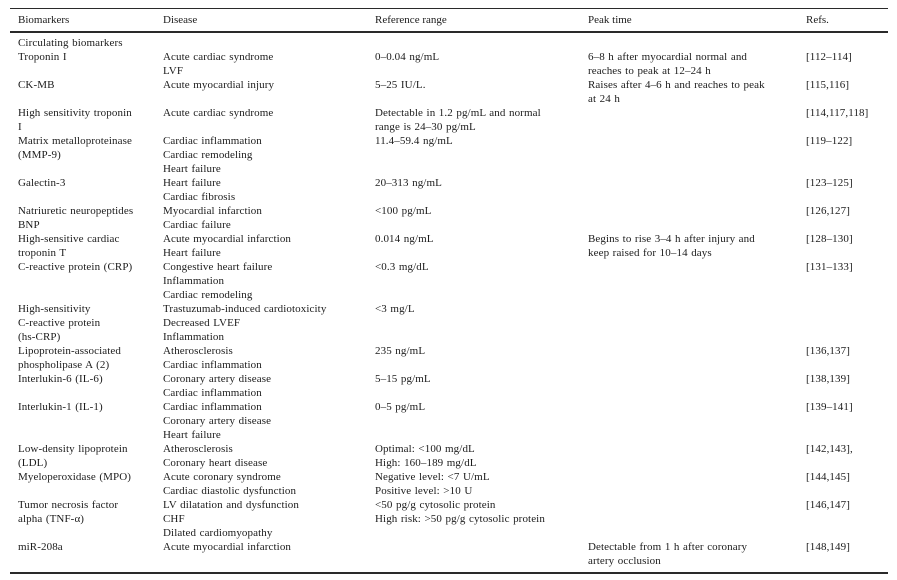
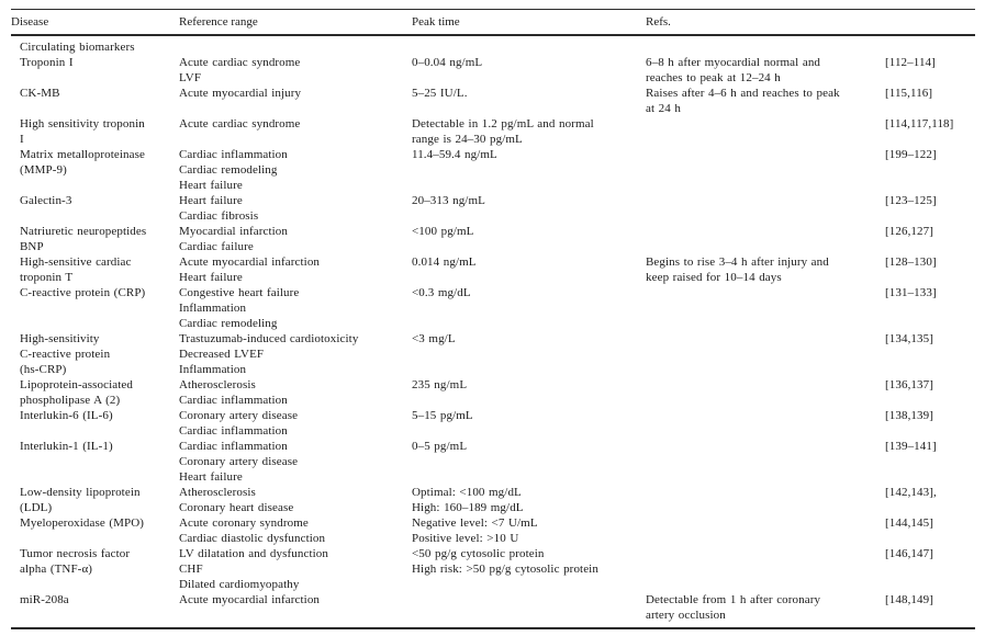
- Biomarkers
  Disease
  Reference range
  Peak time
  Refs.
  Circulating biomarkers
  Troponin I
  Acute cardiac syndrome
  LVF
  0–0.04 ng/mL
  6–8 h after myocardial normal and
  reaches to peak at 12–24 h
  [112–114]
  CK-MB
  Acute myocardial injury
  5–25 IU/L.
  Raises after 4–6 h and reaches to peak
  at 24 h
  [115,116]
  High sensitivity troponin
  I
  Acute cardiac syndrome
  Detectable in 1.2 pg/mL and normal
  range is 24–30 pg/mL
  [114,117,118]
  Matrix metalloproteinase
  (MMP-9)
  Cardiac inflammation
  Cardiac remodeling
  Heart failure
  11.4–59.4 ng/mL
- [119–122]
+ [199–122]
  Galectin-3
  Heart failure
  Cardiac fibrosis
  20–313 ng/mL
  [123–125]
  Natriuretic neuropeptides
  BNP
  Myocardial infarction
  Cardiac failure
  <100 pg/mL
  [126,127]
  High-sensitive cardiac
  troponin T
  Acute myocardial infarction
  Heart failure
  0.014 ng/mL
  Begins to rise 3–4 h after injury and
  keep raised for 10–14 days
  [128–130]
  C-reactive protein (CRP)
  Congestive heart failure
  Inflammation
  Cardiac remodeling
  <0.3 mg/dL
  [131–133]
  High-sensitivity
  C-reactive protein
  (hs-CRP)
  Trastuzumab-induced cardiotoxicity
  Decreased LVEF
  Inflammation
  <3 mg/L
+ [134,135]
  Lipoprotein-associated
  phospholipase A (2)
  Atherosclerosis
  Cardiac inflammation
  235 ng/mL
  [136,137]
  Interlukin-6 (IL-6)
  Coronary artery disease
  Cardiac inflammation
  5–15 pg/mL
  [138,139]
  Interlukin-1 (IL-1)
  Cardiac inflammation
  Coronary artery disease
  Heart failure
  0–5 pg/mL
  [139–141]
  Low-density lipoprotein
  (LDL)
  Atherosclerosis
  Coronary heart disease
  Optimal: <100 mg/dL
  High: 160–189 mg/dL
  [142,143],
  Myeloperoxidase (MPO)
  Acute coronary syndrome
  Cardiac diastolic dysfunction
  Negative level: <7 U/mL
  Positive level: >10 U
  [144,145]
  Tumor necrosis factor
  alpha (TNF-α)
  LV dilatation and dysfunction
  CHF
  Dilated cardiomyopathy
  <50 pg/g cytosolic protein
  High risk: >50 pg/g cytosolic protein
  [146,147]
  miR-208a
  Acute myocardial infarction
  Detectable from 1 h after coronary
  artery occlusion
  [148,149]
